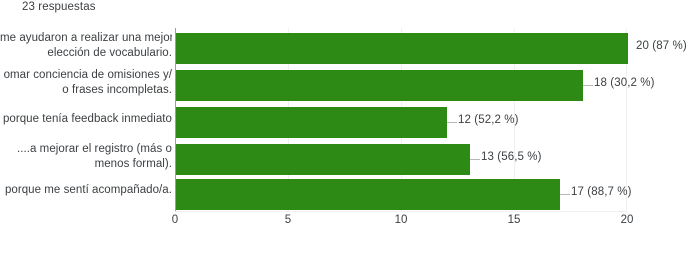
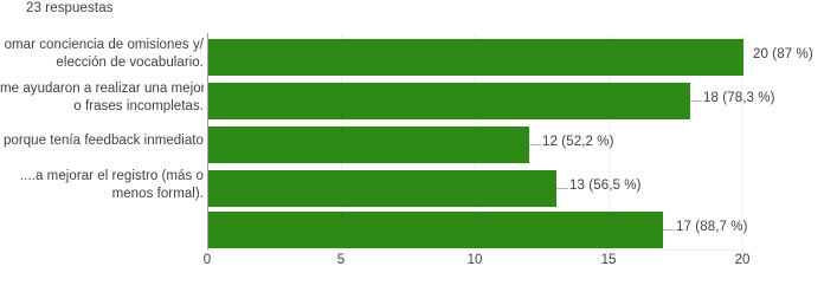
  23 respuestas
- me ayudaron a realizar una mejor
+ omar conciencia de omisiones y/
  elección de vocabulario.
- omar conciencia de omisiones y/
+ me ayudaron a realizar una mejor
  o frases incompletas.
  porque tenía feedback inmediato
  ....a mejorar el registro (más o
  menos formal).
- porque me sentí acompañado/a.
  20 (87 %)
- 18 (30,2 %)
+ 18 (78,3 %)
  12 (52,2 %)
  13 (56,5 %)
  17 (88,7 %)
  0
  5
  10
  15
  20
